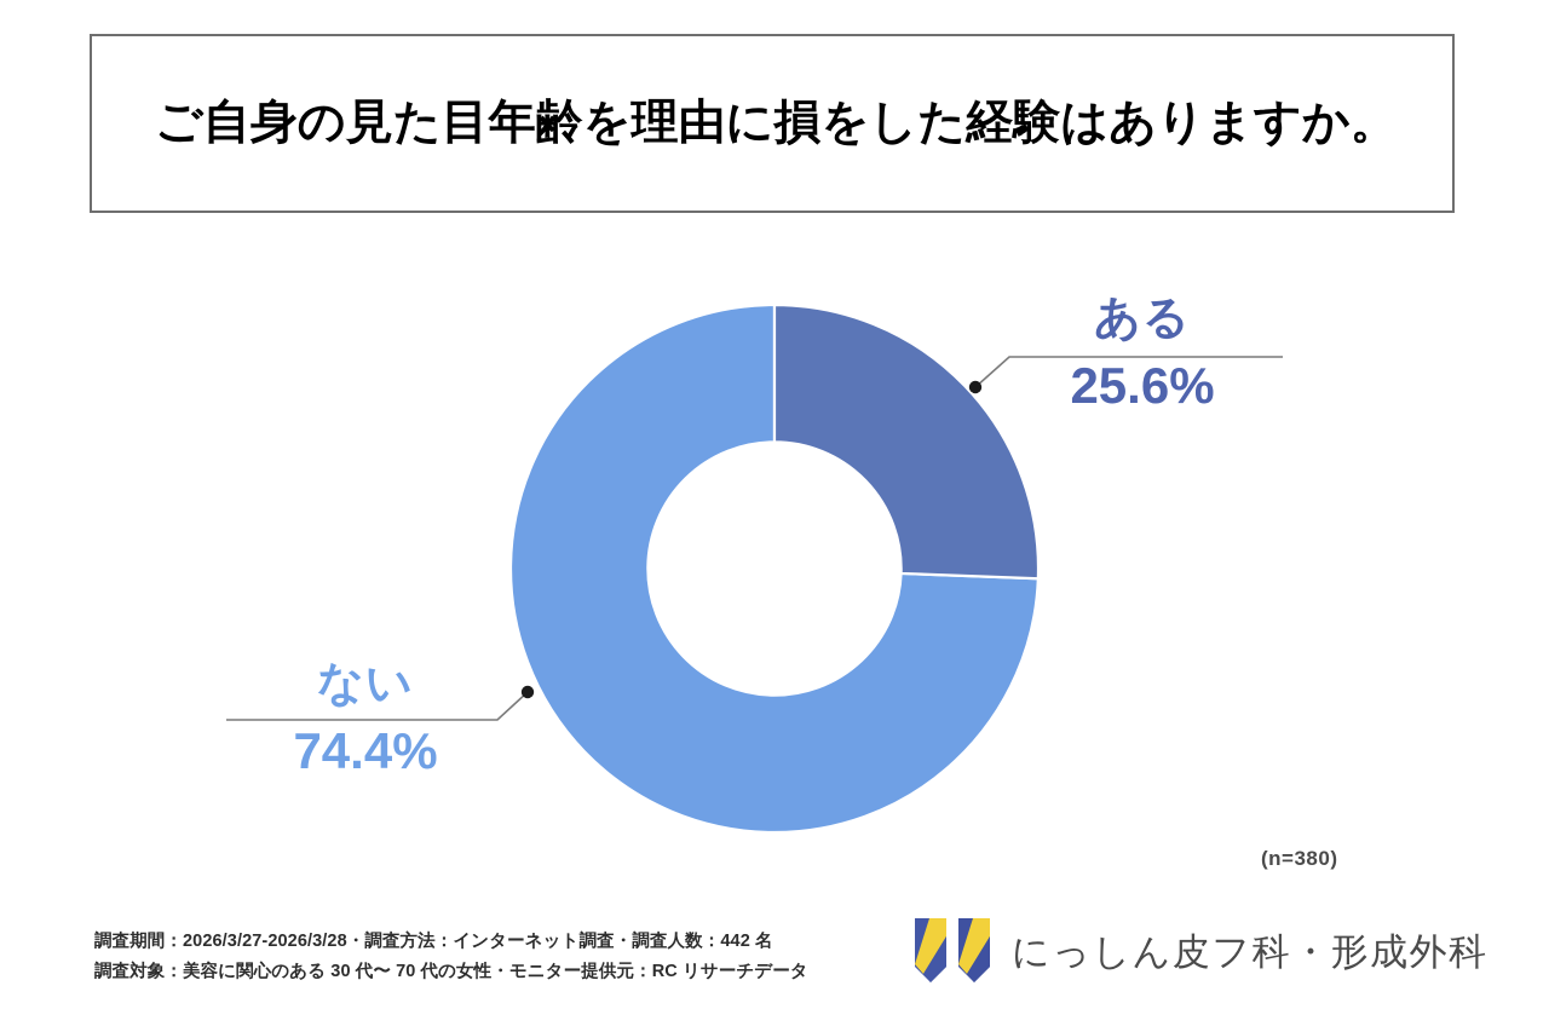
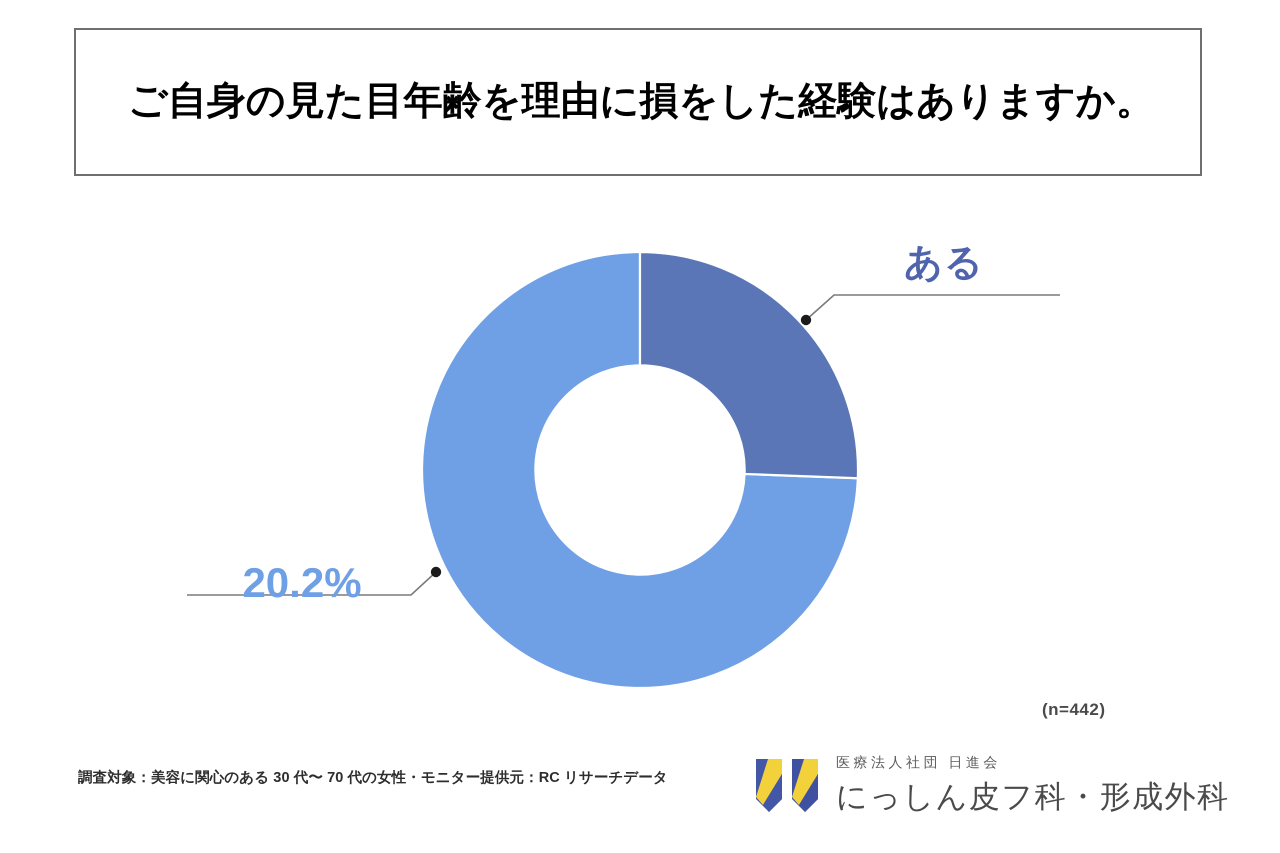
  ご自身の見た目年齢を理由に損をした経験はありますか。
  ある
- 25.6%
- ない
- 74.4%
+ 20.2%
- (n=380)
+ (n=442)
- 調査期間：2026/3/27-2026/3/28・調査方法：インターネット調査・調査人数：442 名
  調査対象：美容に関心のある 30 代〜 70 代の女性・モニター提供元：RC リサーチデータ
+ 医療法人社団 日進会
  にっしん皮フ科・形成外科
